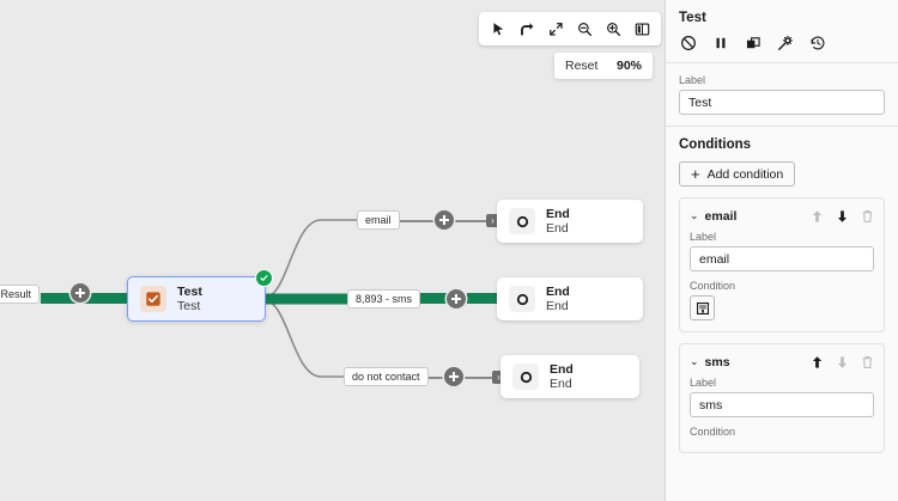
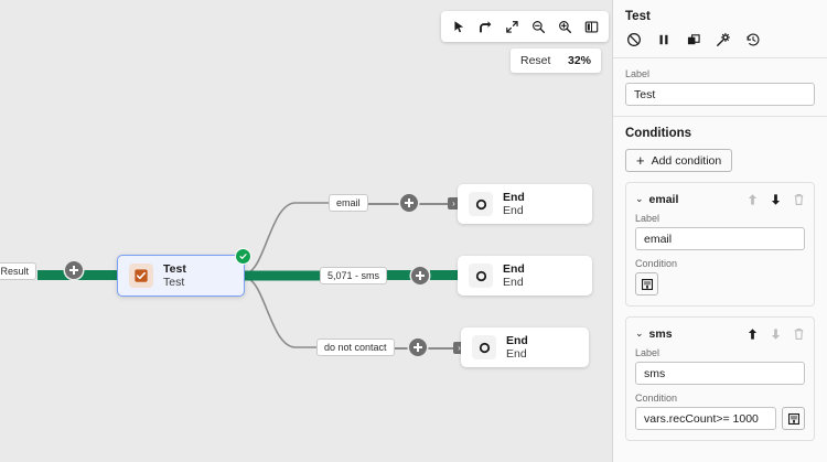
  Reset
- 90%
+ 32%
  email
- 8,893 - sms
+ 5,071 - sms
  do not contact
  Result
  ›
  ›
  Test
  Test
  End
  End
  End
  End
  End
  End
  Test
  Label
  Test
  Conditions
  +
  Add condition
  ⌄
  email
  Label
  email
  Condition
  ⌄
  sms
  Label
  sms
  Condition
+ vars.recCount>= 1000
